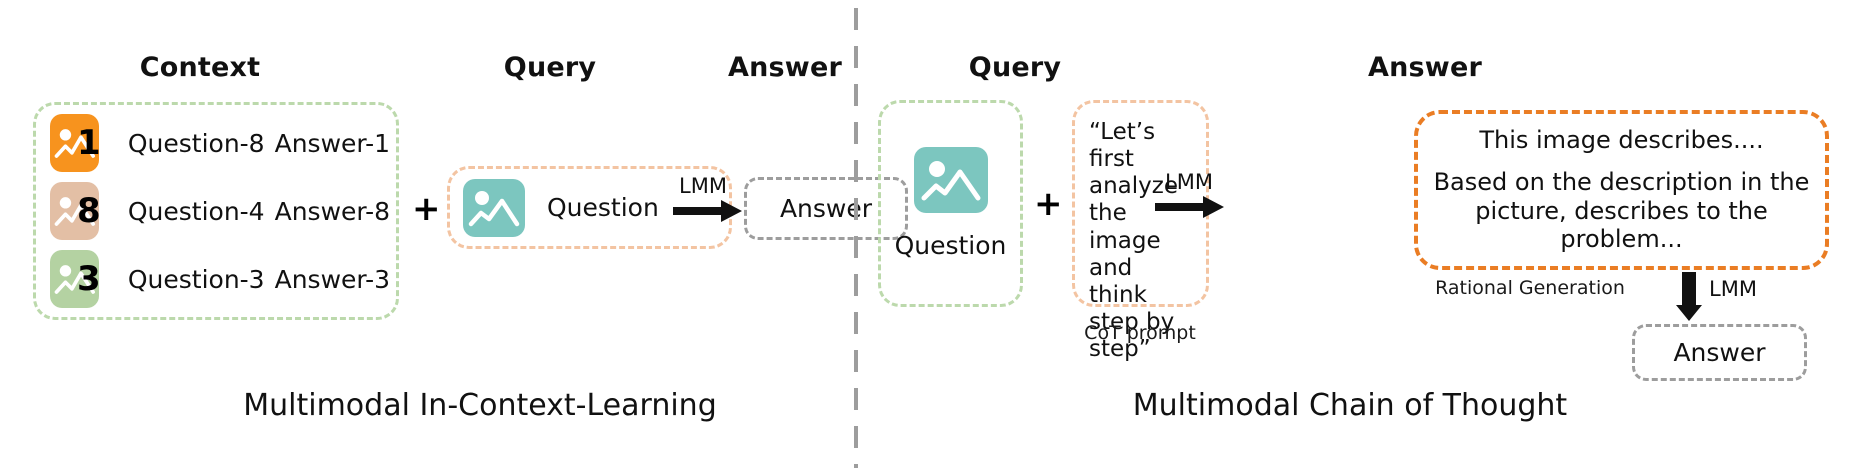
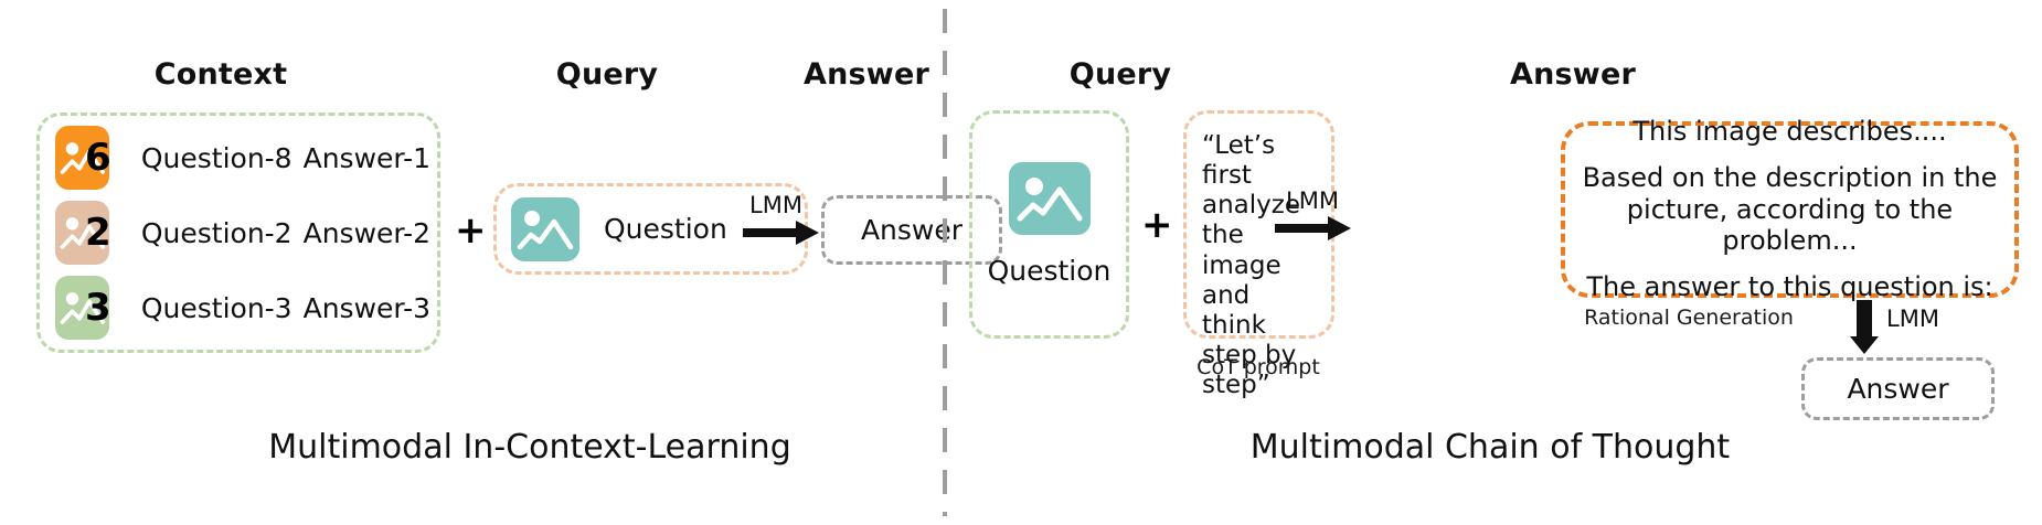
  Context
  Query
  Answer
- 1
+ 6
  Question-8
  Answer-1
- 8
+ 2
- Question-4
+ Question-2
- Answer-8
+ Answer-2
  3
  Question-3
  Answer-3
  +
  Question
  LMM
  Answr
  Multimodal In-Context-Learning
  Query
  Answer
  Question
  +
  “Let’s first analyze the image and think step by step”
  CoT prompt
  LMM
  This image describes....
- Based on the description in the picture, describes to the problem...
+ Based on the description in the picture, according to the problem...
+ The answer to this question is:
  Rational Generation
  LMM
  Answer
  Multimodal Chain of Thought
